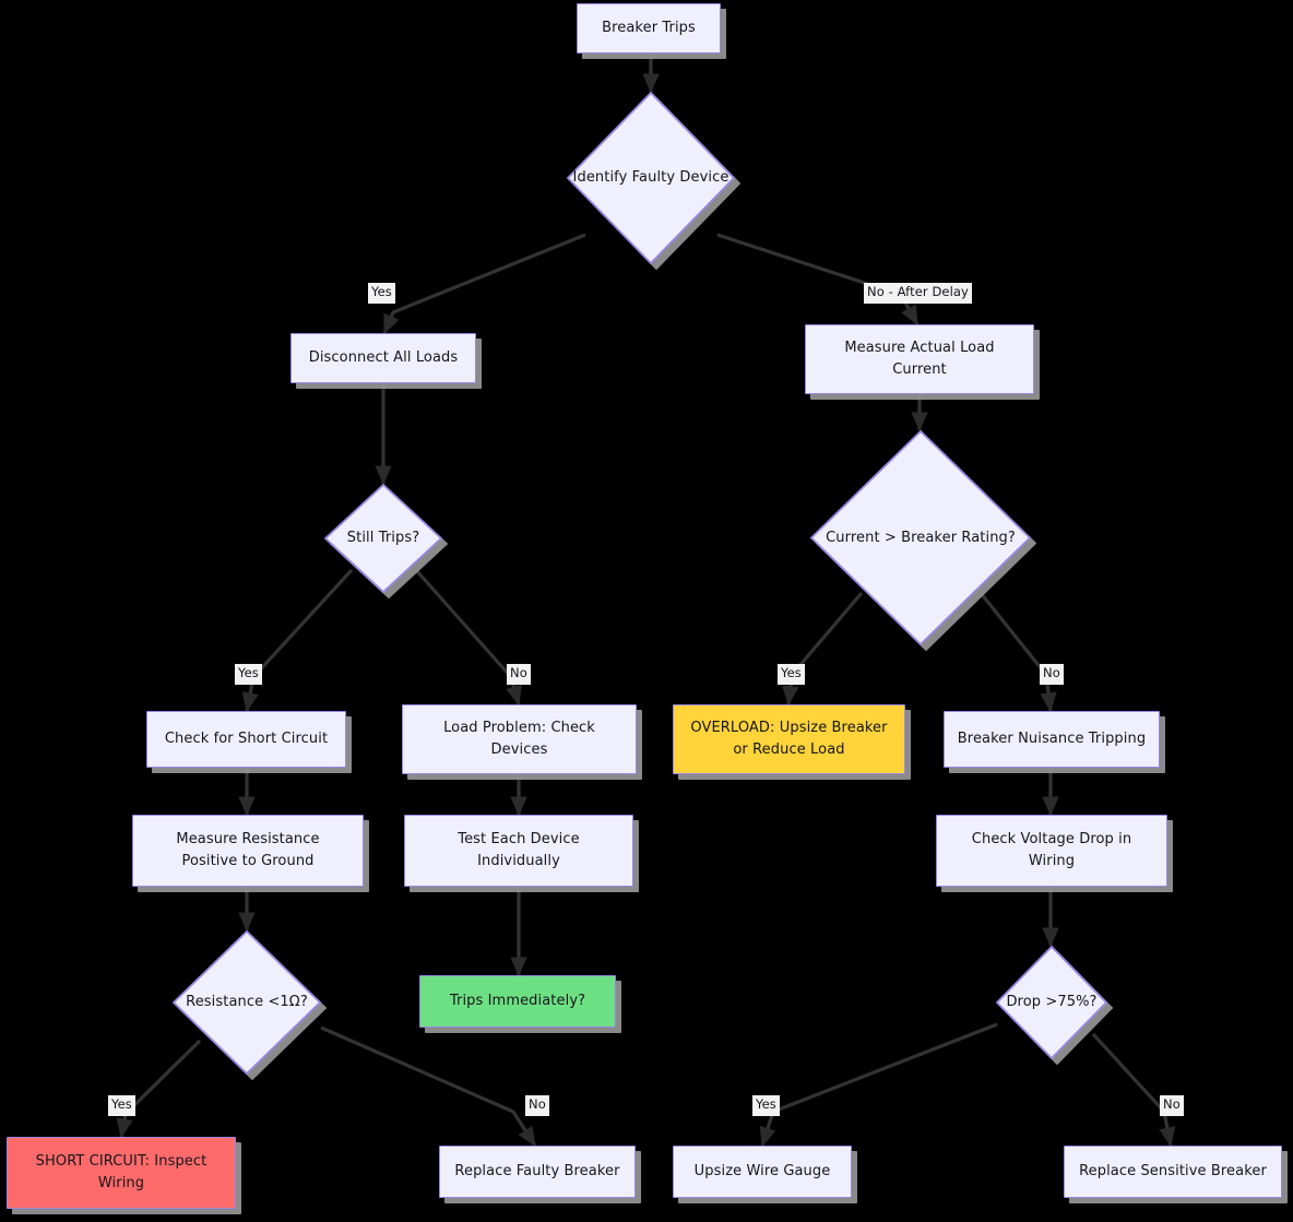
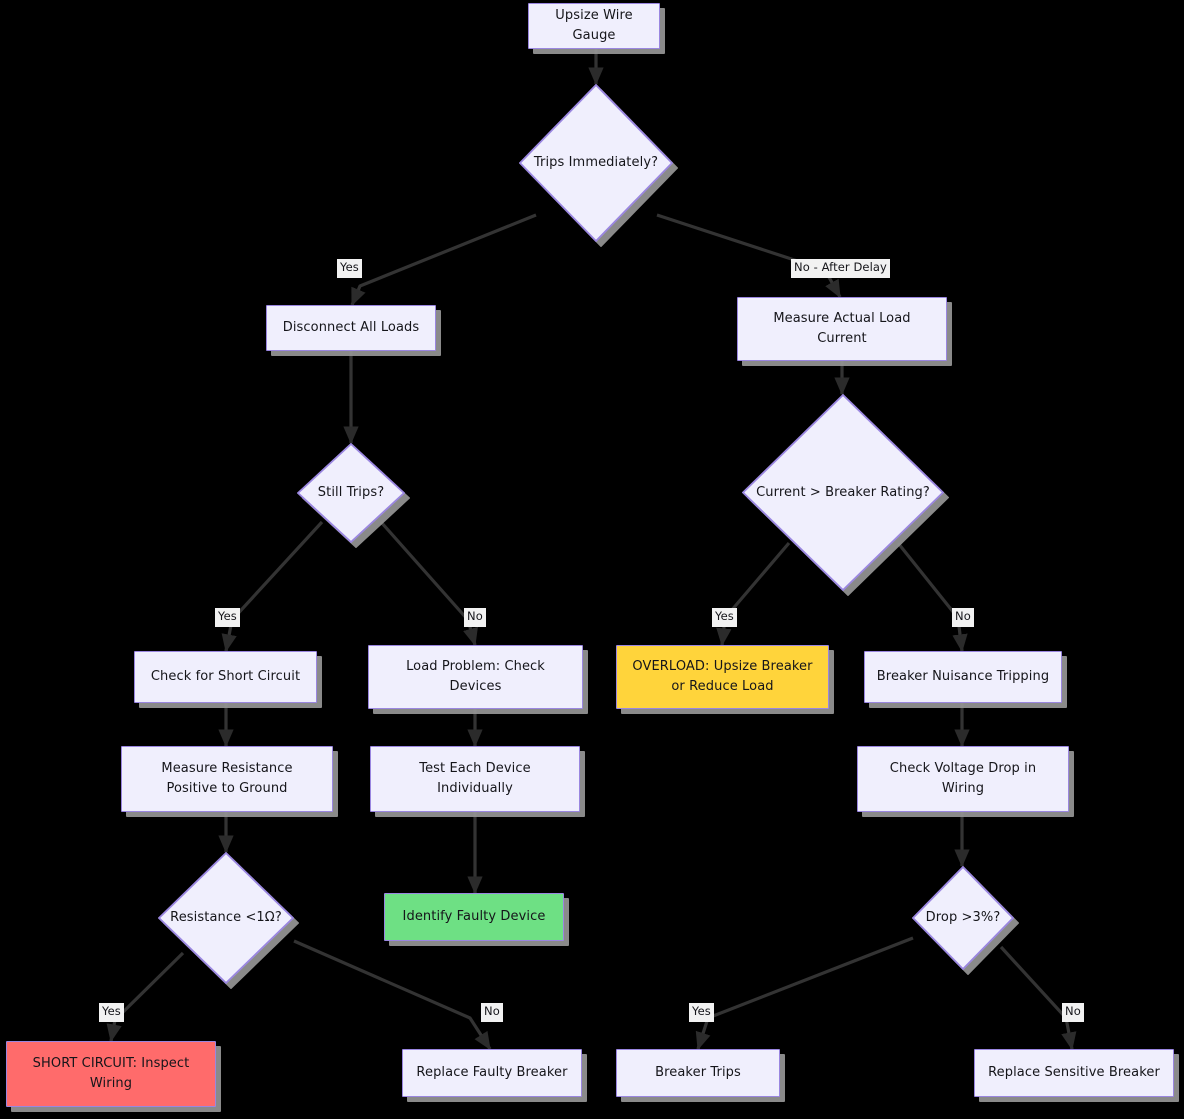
- Breaker Trips
+ Upsize Wire Gauge
- Identify Faulty Device
+ Trips Immediately?
  Disconnect All Loads
  Measure Actual Load
  Current
  Still Trips?
  Current > Breaker Rating?
  Check for Short Circuit
  Load Problem: Check
  Devices
  OVERLOAD: Upsize Breaker
  or Reduce Load
  Breaker Nuisance Tripping
  Measure Resistance
  Positive to Ground
  Test Each Device
  Individually
  Check Voltage Drop in
  Wiring
  Resistance <1Ω?
- Trips Immediately?
+ Identify Faulty Device
- Drop >75%?
+ Drop >3%?
  SHORT CIRCUIT: Inspect
  Wiring
  Replace Faulty Breaker
- Upsize Wire Gauge
+ Breaker Trips
  Replace Sensitive Breaker
  Yes
  No - After Delay
  Yes
  No
  Yes
  No
  Yes
  No
  Yes
  No
